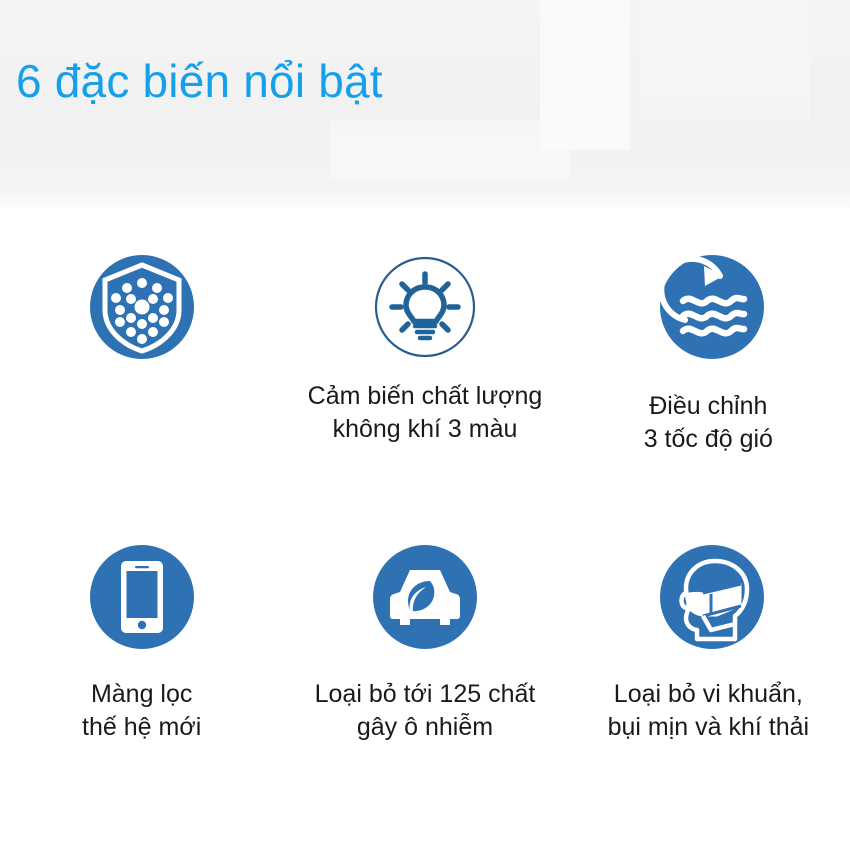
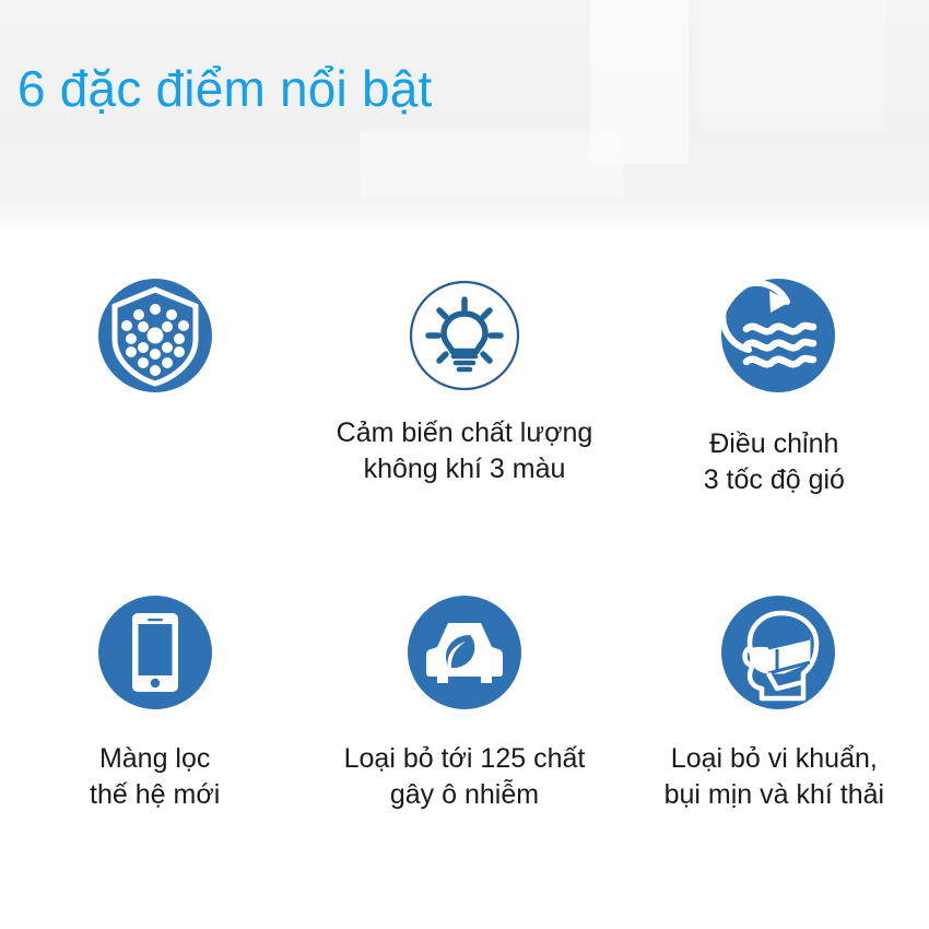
- 6 đặc biến nổi bật
+ 6 đặc điểm nổi bật
  Cảm biến chất lượng
  không khí 3 màu
  Điều chỉnh
  3 tốc độ gió
  Màng lọc
  thế hệ mới
  Loại bỏ tới 125 chất
  gây ô nhiễm
  Loại bỏ vi khuẩn,
  bụi mịn và khí thải
